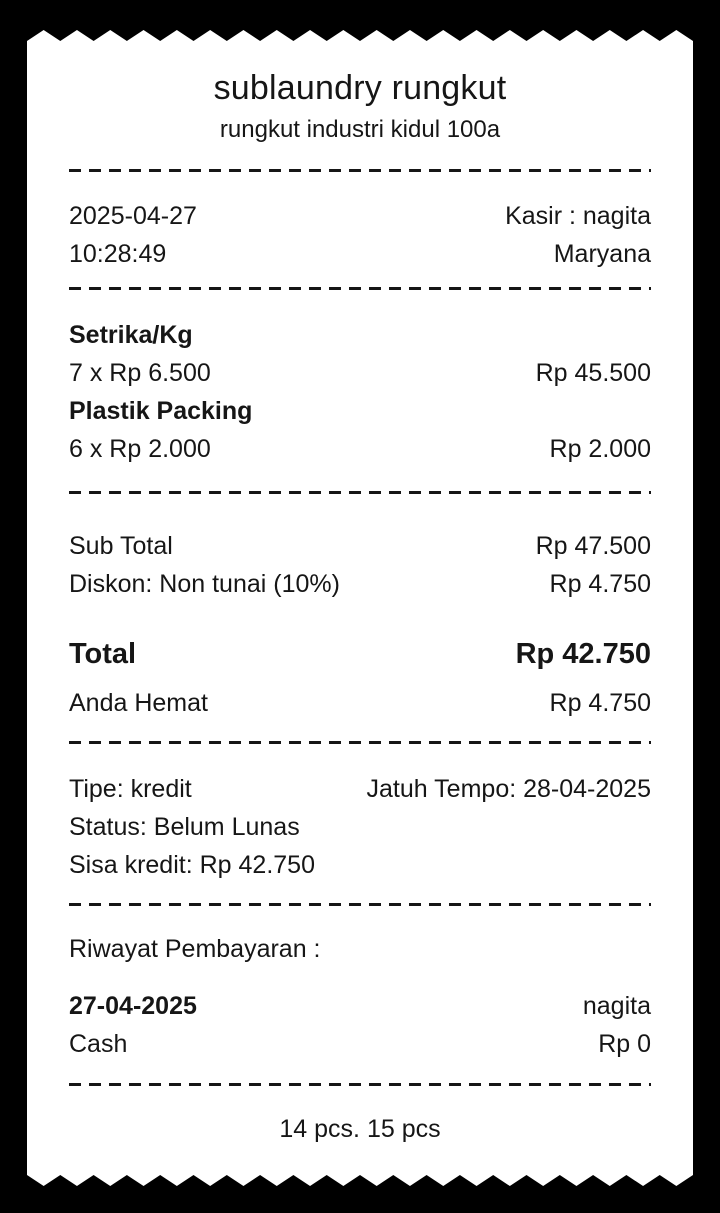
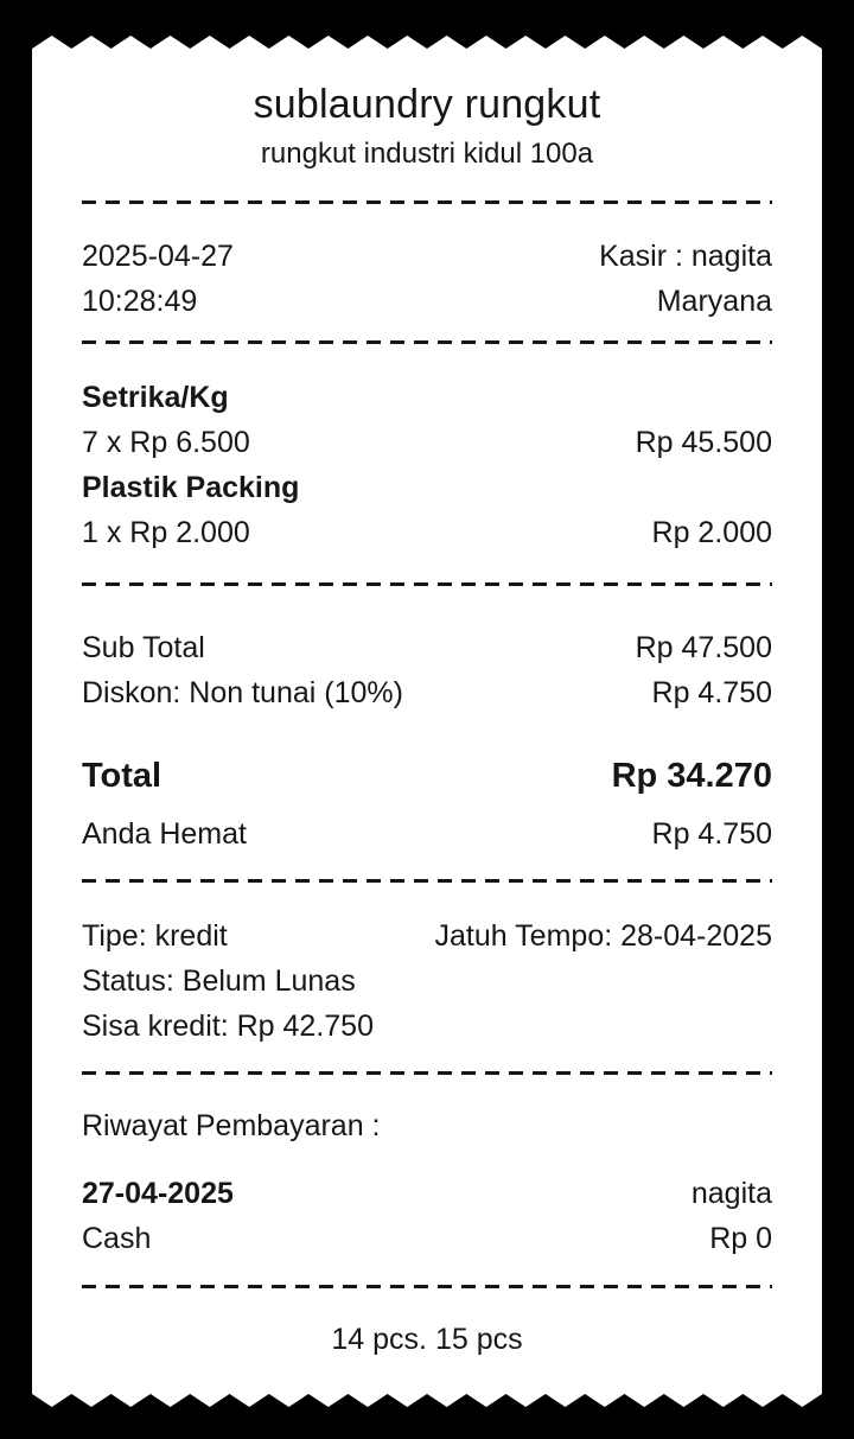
  sublaundry rungkut
  rungkut industri kidul 100a
  2025-04-27
  Kasir : nagita
  10:28:49
  Maryana
  Setrika/Kg
  7 x Rp 6.500
  Rp 45.500
  Plastik Packing
- 6 x Rp 2.000
+ 1 x Rp 2.000
  Rp 2.000
  Sub Total
  Rp 47.500
  Diskon: Non tunai (10%)
  Rp 4.750
  Total
- Rp 42.750
+ Rp 34.270
  Anda Hemat
  Rp 4.750
  Tipe: kredit
  Jatuh Tempo: 28-04-2025
  Status: Belum Lunas
  Sisa kredit: Rp 42.750
  Riwayat Pembayaran :
  27-04-2025
  nagita
  Cash
  Rp 0
  14 pcs. 15 pcs
